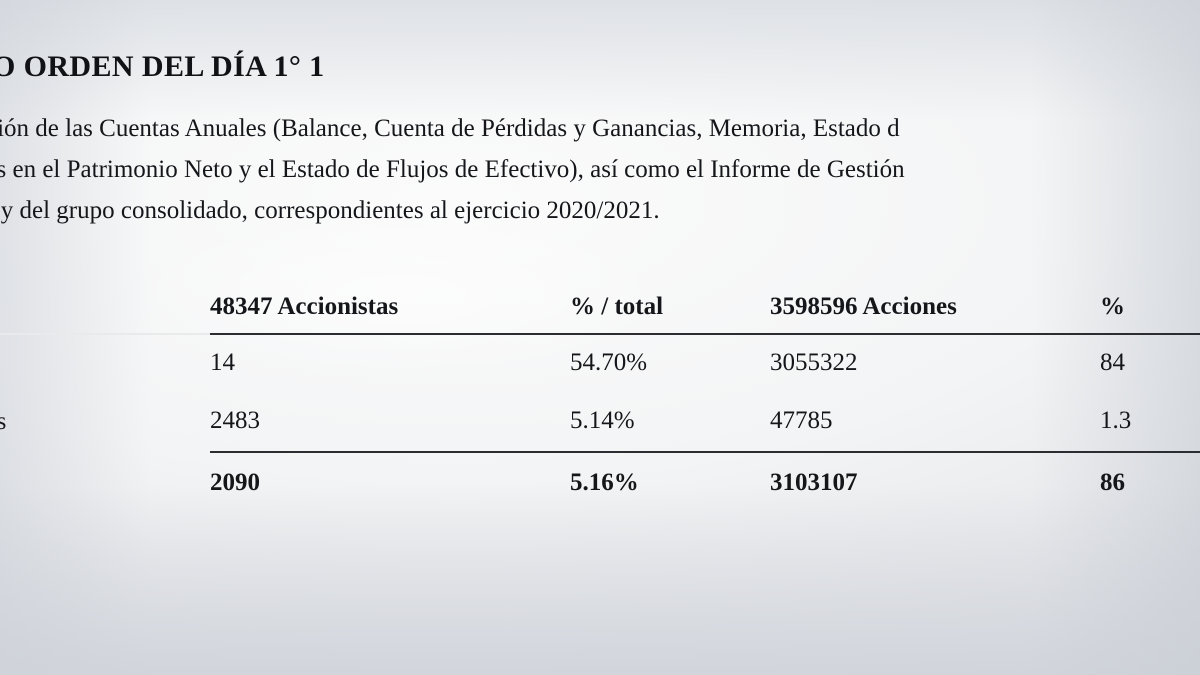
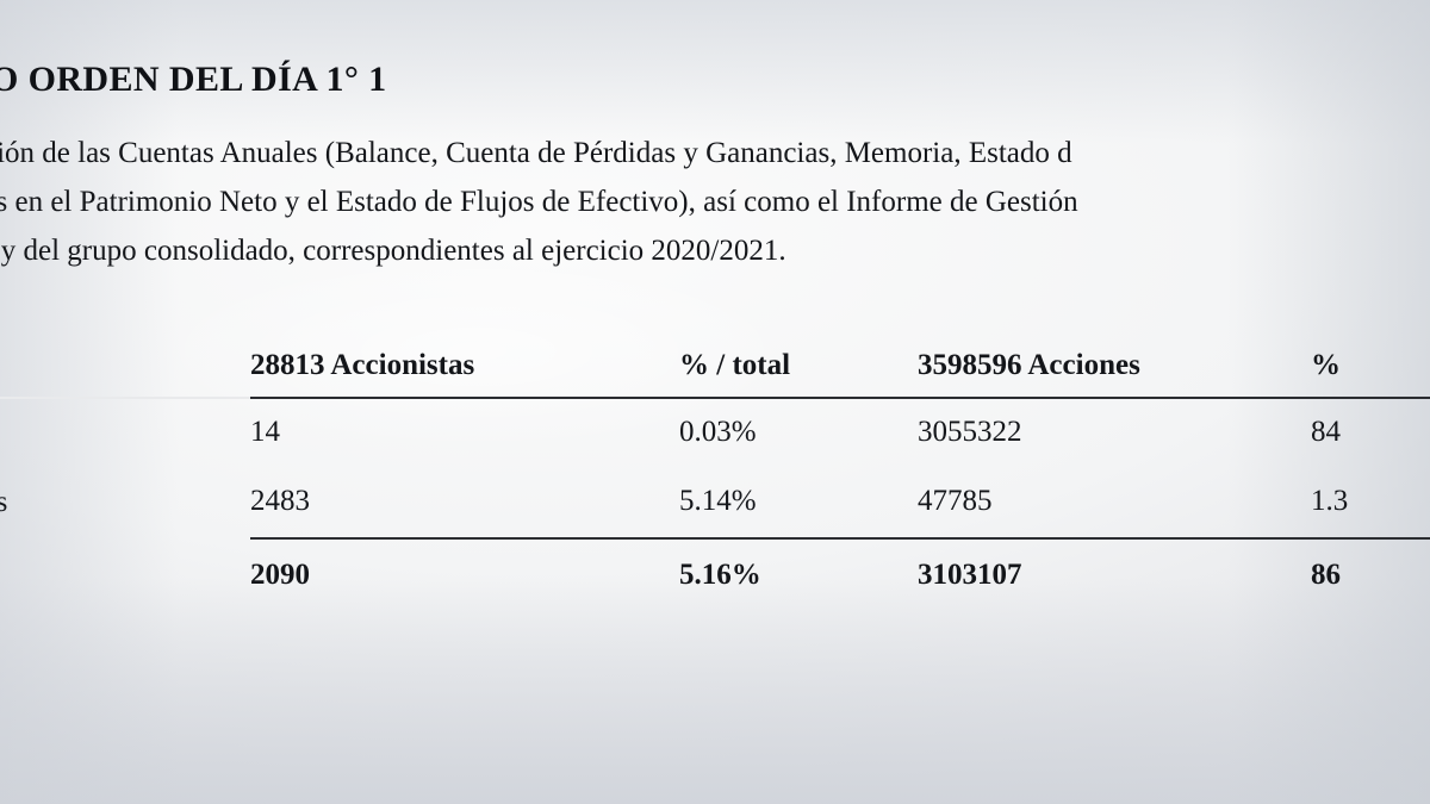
  O ORDEN DEL DÍA 1° 1
  ión de las Cuentas Anuales (Balance, Cuenta de Pérdidas y Ganancias, Memoria, Estado d
  s en el Patrimonio Neto y el Estado de Flujos de Efectivo), así como el Informe de Gestión
  y del grupo consolidado, correspondientes al ejercicio 2020/2021.
- 	48347 Accionistas	% / total	3598596 Acciones	%
+ 	28813 Accionistas	% / total	3598596 Acciones	%
- 	14	54.70%	3055322	84
+ 	14	0.03%	3055322	84
  s	2483	5.14%	47785	1.3
  	2090	5.16%	3103107	86
